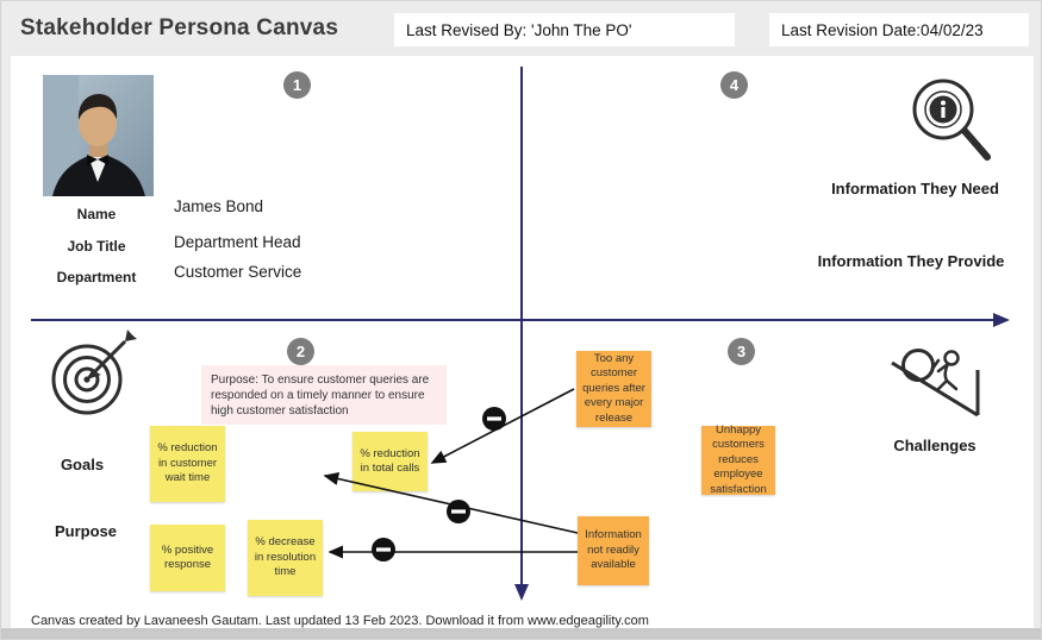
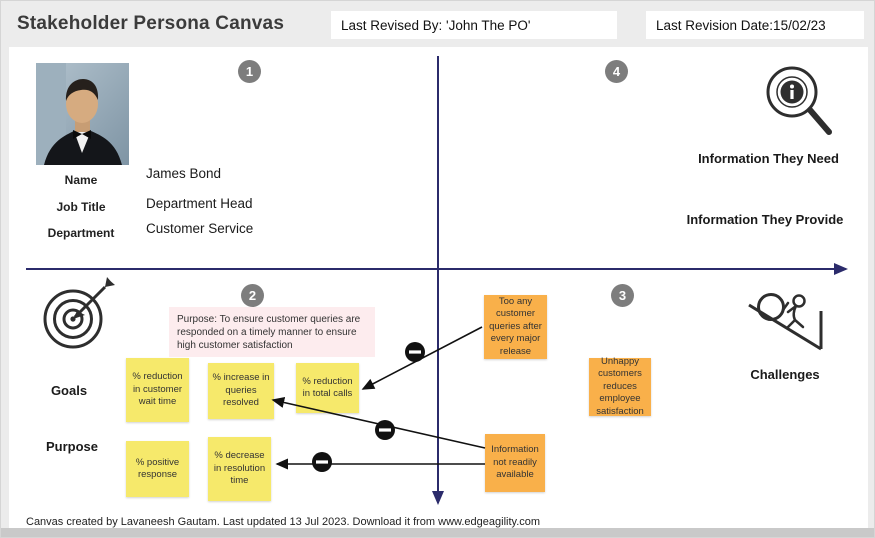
  Stakeholder Persona Canvas
  Last Revised By: 'John The PO'
- Last Revision Date:04/02/23
+ Last Revision Date:15/02/23
  1
  Name
  James Bond
  Job Title
  Department Head
  Department
  Customer Service
  4
  Information They Need
  Information They Provide
  2
  Purpose: To ensure customer queries are responded on a timely manner to ensure high customer satisfaction
  Goals
  Purpose
  % reduction in customer wait time
+ % increase in queries resolved
  % reduction in total calls
  % positive response
  % decrease in resolution time
  3
  Too any customer queries after every major release
  Unhappy customers reduces employee satisfaction
  Information not readily available
  Challenges
- Canvas created by Lavaneesh Gautam. Last updated 13 Feb 2023. Download it from www.edgeagility.com
+ Canvas created by Lavaneesh Gautam. Last updated 13 Jul 2023. Download it from www.edgeagility.com
